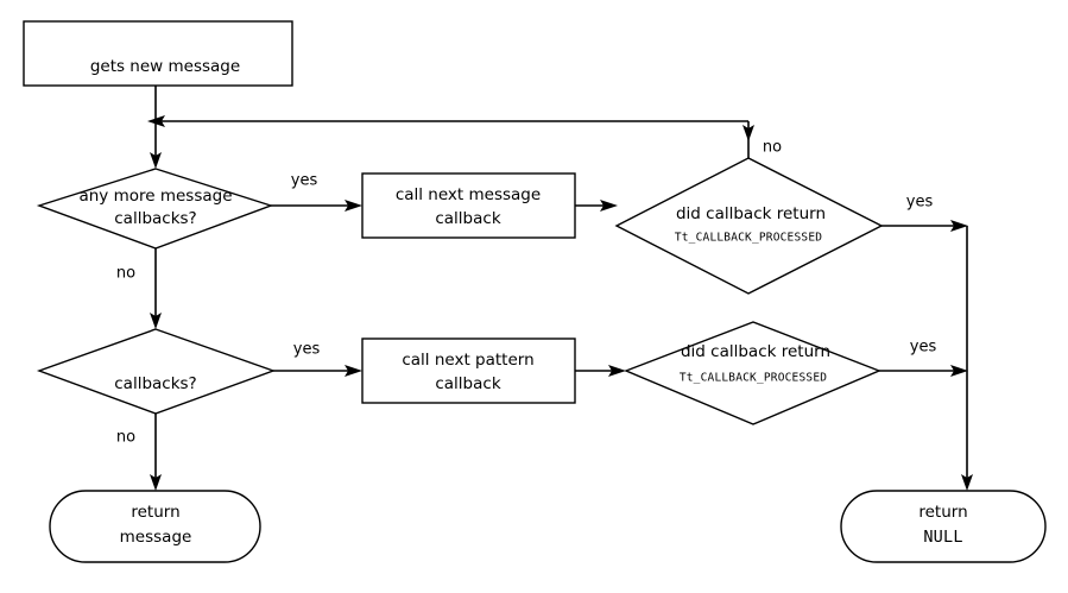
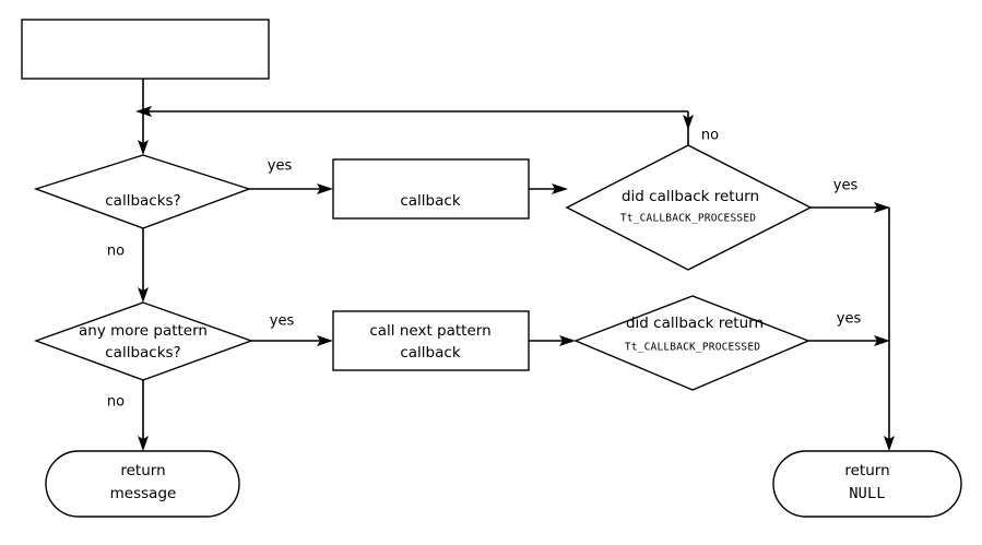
- gets new message
- any more message
  callbacks?
- call next message
  callback
  did callback return
  Tt_CALLBACK_PROCESSED
+ any more pattern
  callbacks?
  call next pattern
  callback
  did callback return
  Tt_CALLBACK_PROCESSED
  return
  message
  return
  NULL
  yes
  no
  no
  yes
  yes
  no
  yes
